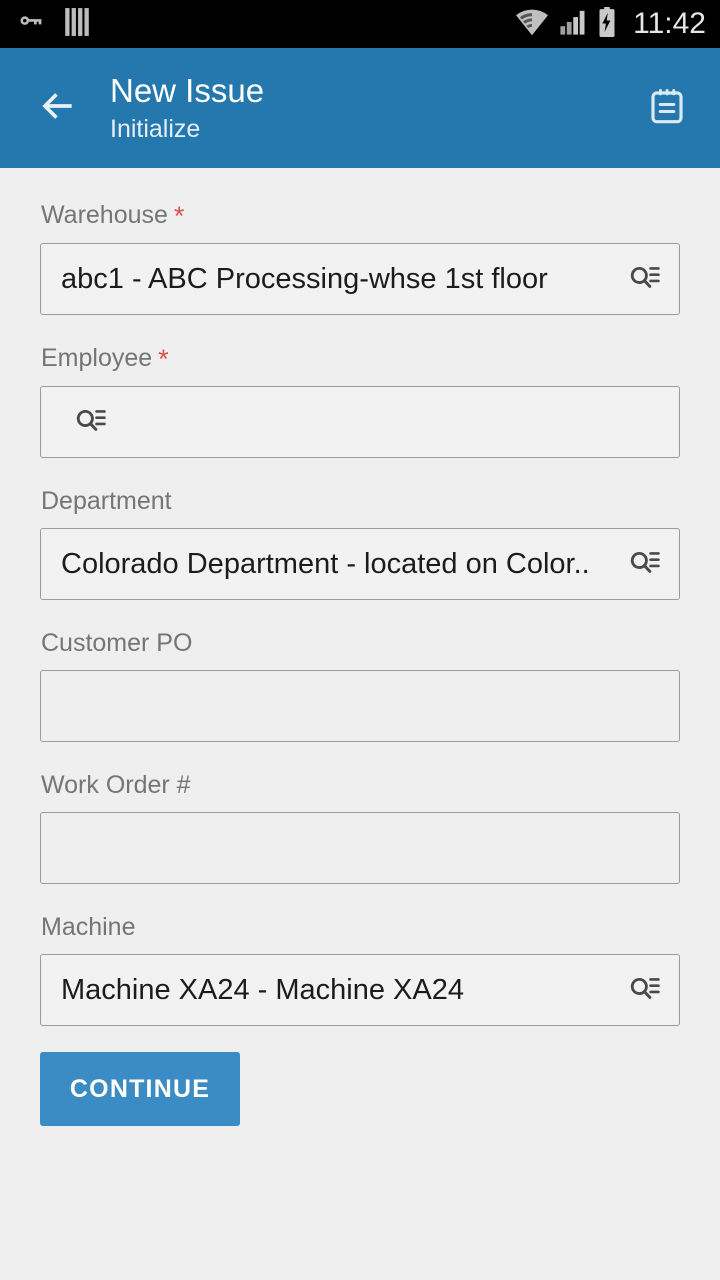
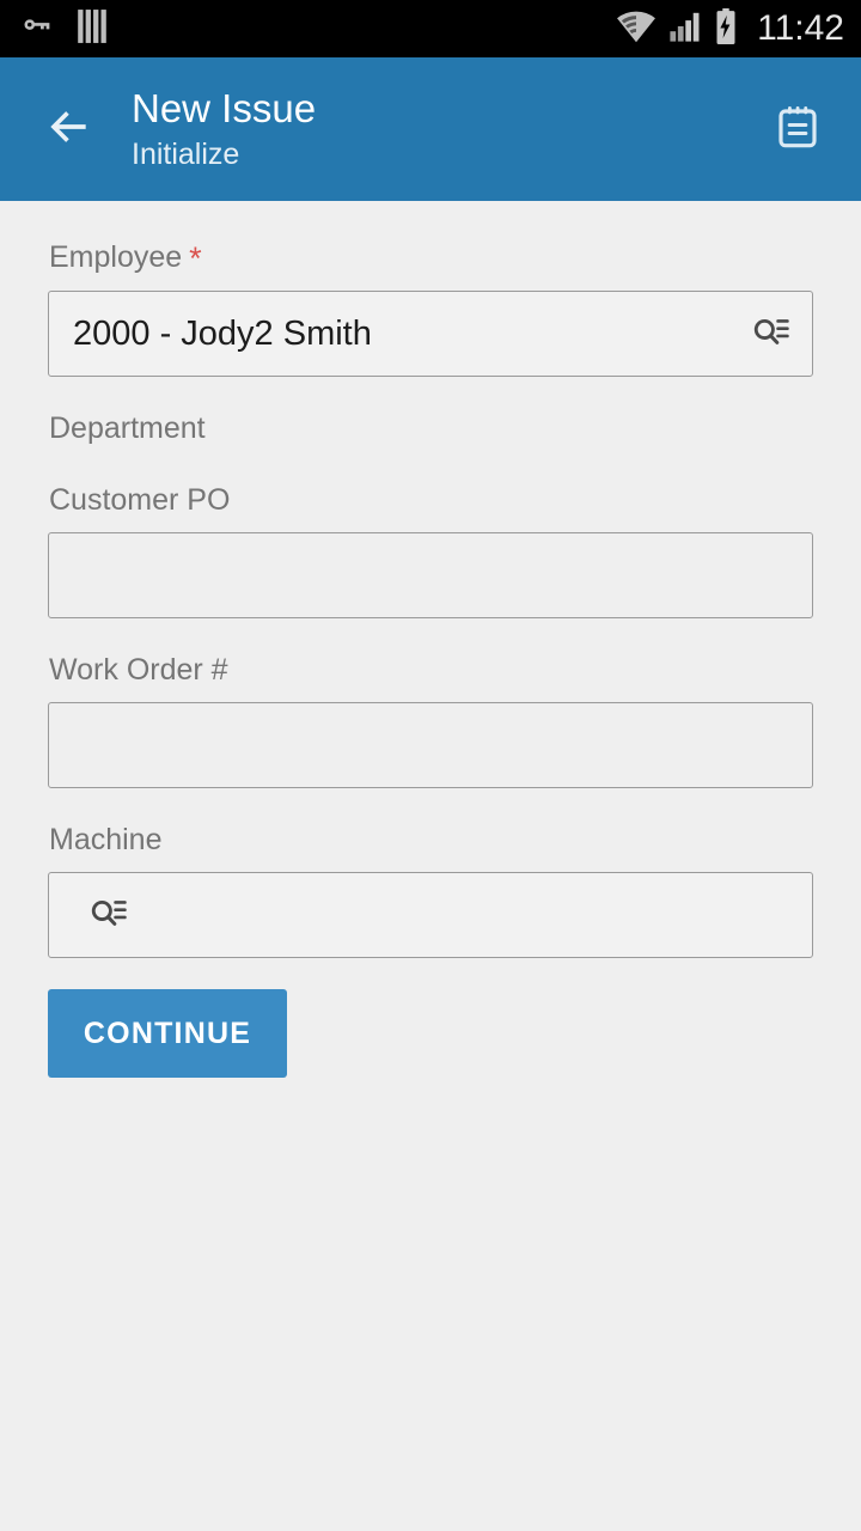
  11:42
  New Issue
  Initialize
- Warehouse *
- abc1 - ABC Processing-whse 1st floor
  Employee *
+ 2000 - Jody2 Smith
  Department
- Colorado Department - located on Color..
  Customer PO
  Work Order #
  Machine
- Machine XA24 - Machine XA24
  CONTINUE
